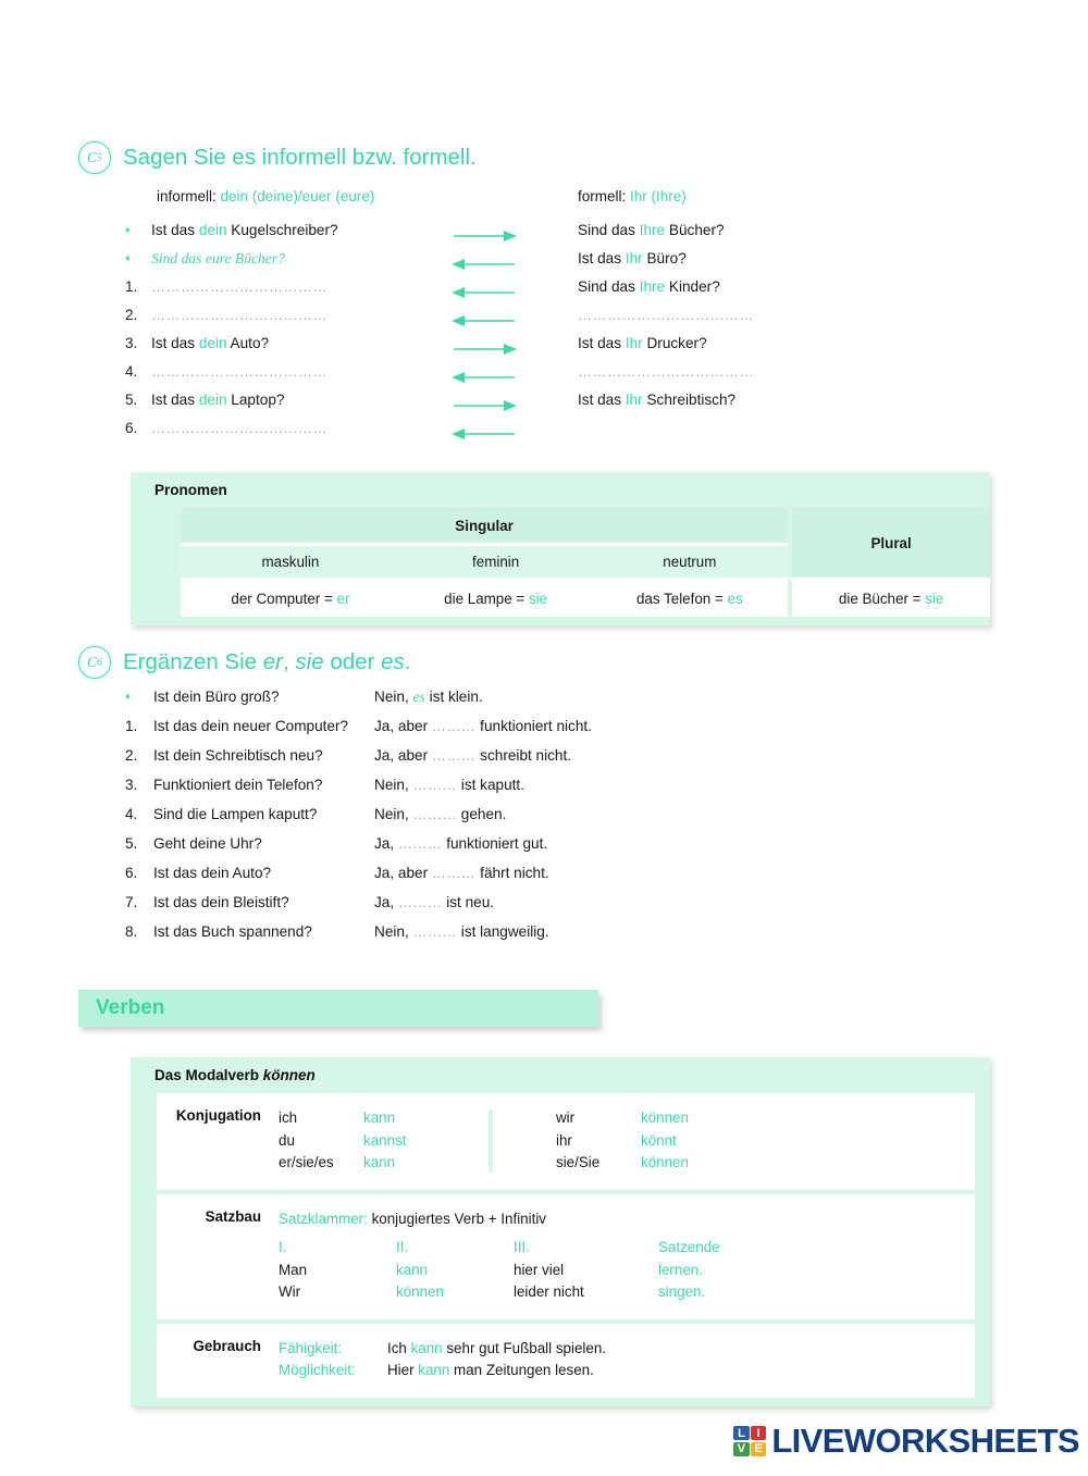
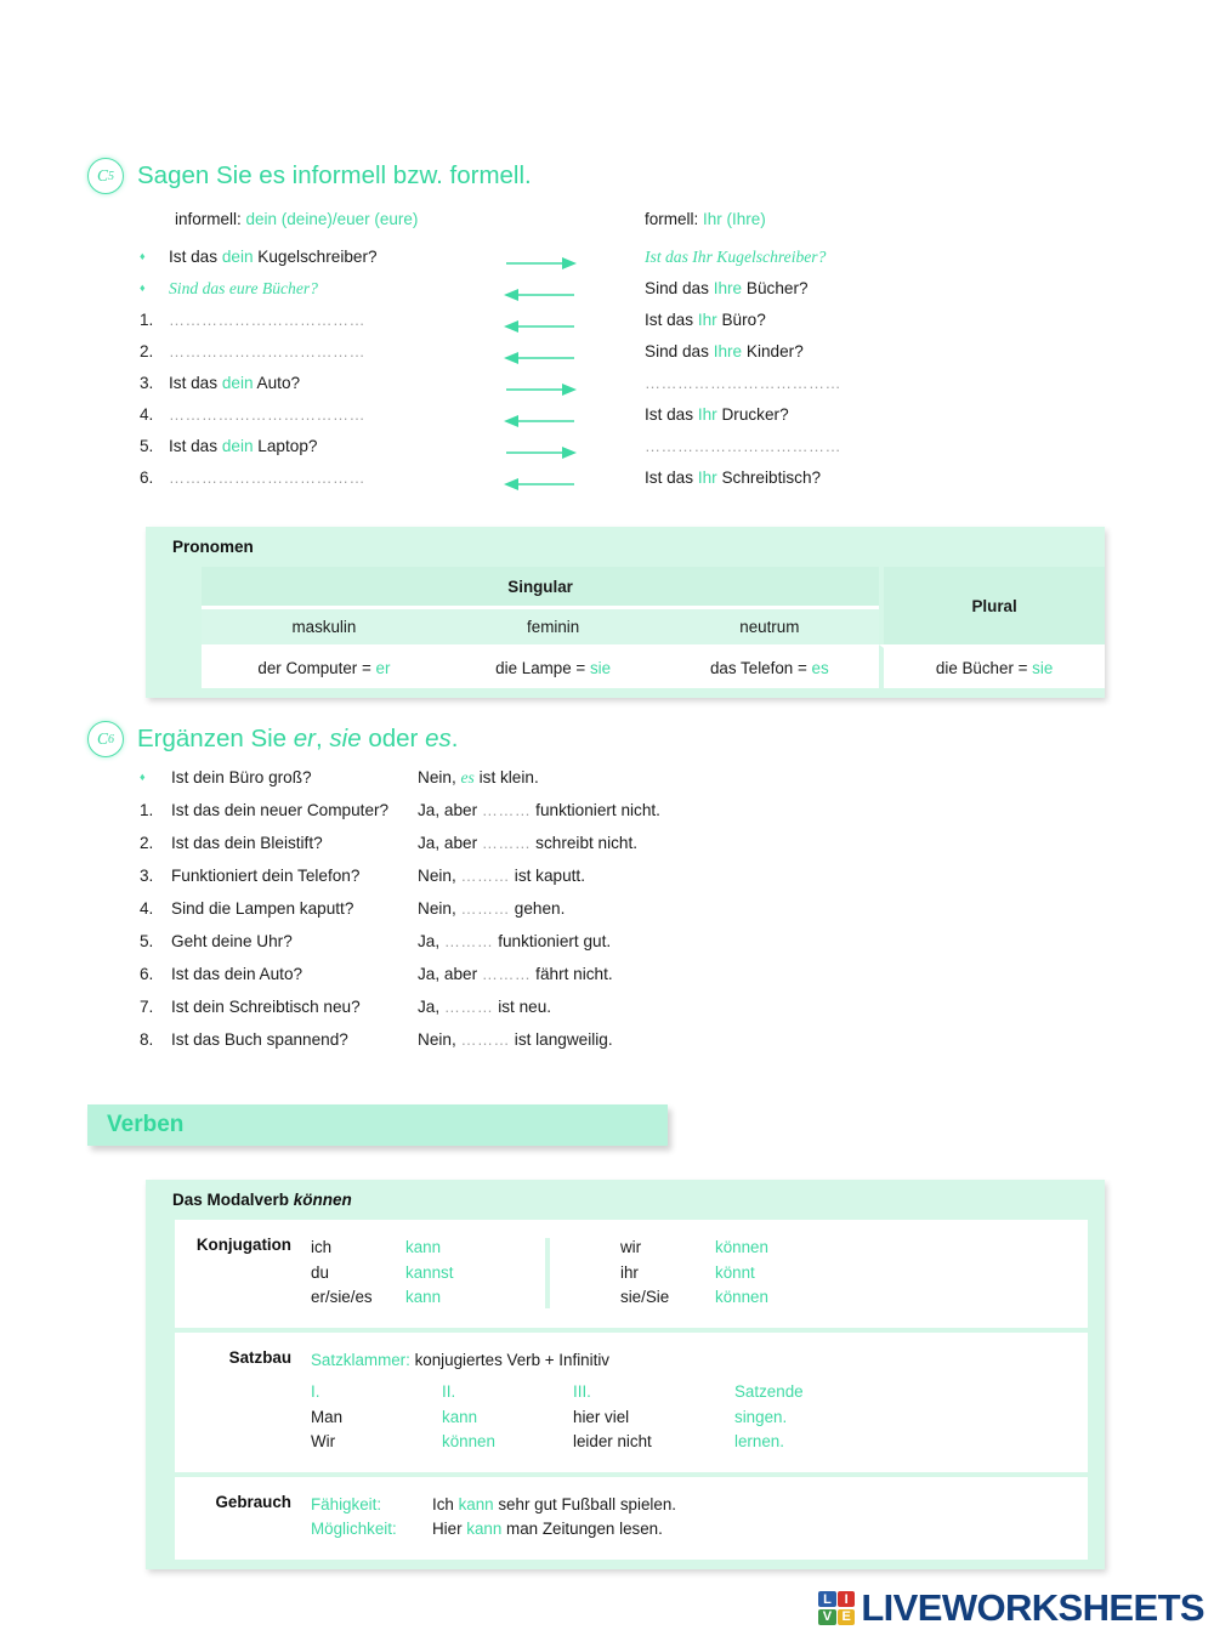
  C
  5
  Sagen Sie es informell bzw. formell.
  informell: dein (deine)/euer (eure)
  formell: Ihr (Ihre)
  ♦
  Ist das dein Kugelschreiber?
  ♦
  Sind das eure Bücher?
  1.
  ………………………………
  2.
  ………………………………
  3.
  Ist das dein Auto?
  4.
  ………………………………
  5.
  Ist das dein Laptop?
  6.
  ………………………………
+ Ist das Ihr Kugelschreiber?
  Sind das Ihre Bücher?
  Ist das Ihr Büro?
  Sind das Ihre Kinder?
  ………………………………
  Ist das Ihr Drucker?
  ………………………………
  Ist das Ihr Schreibtisch?
  Pronomen
  Singular	Plural
  maskulin	feminin	neutrum
  der Computer = er	die Lampe = sie	das Telefon = es	die Bücher = sie
  C
  6
  Ergänzen Sie er, sie oder es.
  ♦
  Ist dein Büro groß?
  Nein, es ist klein.
  1.
  Ist das dein neuer Computer?
  Ja, aber ……… funktioniert nicht.
  2.
- Ist dein Schreibtisch neu?
+ Ist das dein Bleistift?
  Ja, aber ……… schreibt nicht.
  3.
  Funktioniert dein Telefon?
  Nein, ……… ist kaputt.
  4.
  Sind die Lampen kaputt?
  Nein, ……… gehen.
  5.
  Geht deine Uhr?
  Ja, ……… funktioniert gut.
  6.
  Ist das dein Auto?
  Ja, aber ……… fährt nicht.
  7.
- Ist das dein Bleistift?
+ Ist dein Schreibtisch neu?
  Ja, ……… ist neu.
  8.
  Ist das Buch spannend?
  Nein, ……… ist langweilig.
  Verben
  Das Modalverb können
  Konjugation
  ich
  kann
  du
  kannst
  er/sie/es
  kann
  wir
  können
  ihr
  könnt
  sie/Sie
  können
  Satzbau
  Satzklammer: konjugiertes Verb + Infinitiv
  I.
  II.
  III.
  Satzende
  Man
  kann
  hier viel
- lernen.
+ singen.
  Wir
  können
  leider nicht
- singen.
+ lernen.
  Gebrauch
  Fähigkeit:
  Ich kann sehr gut Fußball spielen.
  Möglichkeit:
  Hier kann man Zeitungen lesen.
  L
  I
  V
  E
  LIVEWORKSHEETS
